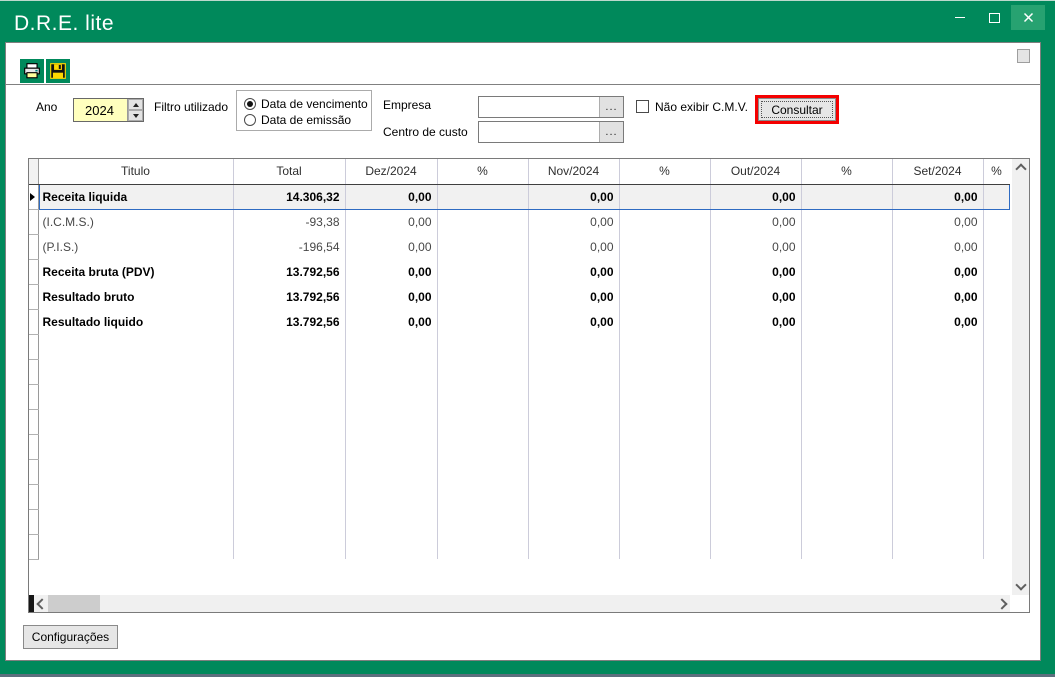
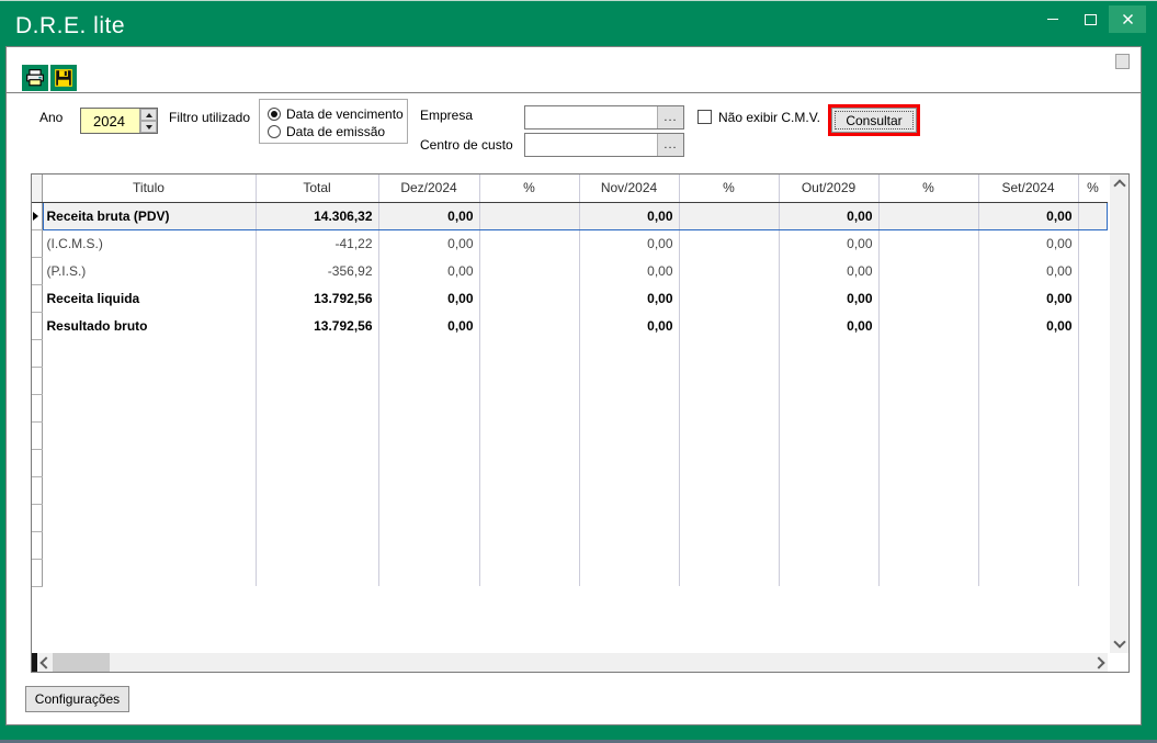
  D.R.E. lite
  Ano
  2024
  Filtro utilizado
  Data de vencimento
  Data de emissão
  Empresa
  ...
  Centro de custo
  ...
  Não exibir C.M.V.
  Consultar
- 	Titulo	Total	Dez/2024	%	Nov/2024	%	Out/2024	%	Set/2024	%
+ 	Titulo	Total	Dez/2024	%	Nov/2024	%	Out/2029	%	Set/2024	%
- 	Receita liquida	14.306,32	0,00		0,00		0,00		0,00
+ 	Receita bruta (PDV)	14.306,32	0,00		0,00		0,00		0,00
- 	(I.C.M.S.)	-93,38	0,00		0,00		0,00		0,00
+ 	(I.C.M.S.)	-41,22	0,00		0,00		0,00		0,00
- 	(P.I.S.)	-196,54	0,00		0,00		0,00		0,00
+ 	(P.I.S.)	-356,92	0,00		0,00		0,00		0,00
- 	Receita bruta (PDV)	13.792,56	0,00		0,00		0,00		0,00
+ 	Receita liquida	13.792,56	0,00		0,00		0,00		0,00
  	Resultado bruto	13.792,56	0,00		0,00		0,00		0,00
- 	Resultado liquido	13.792,56	0,00		0,00		0,00		0,00
  Configurações
